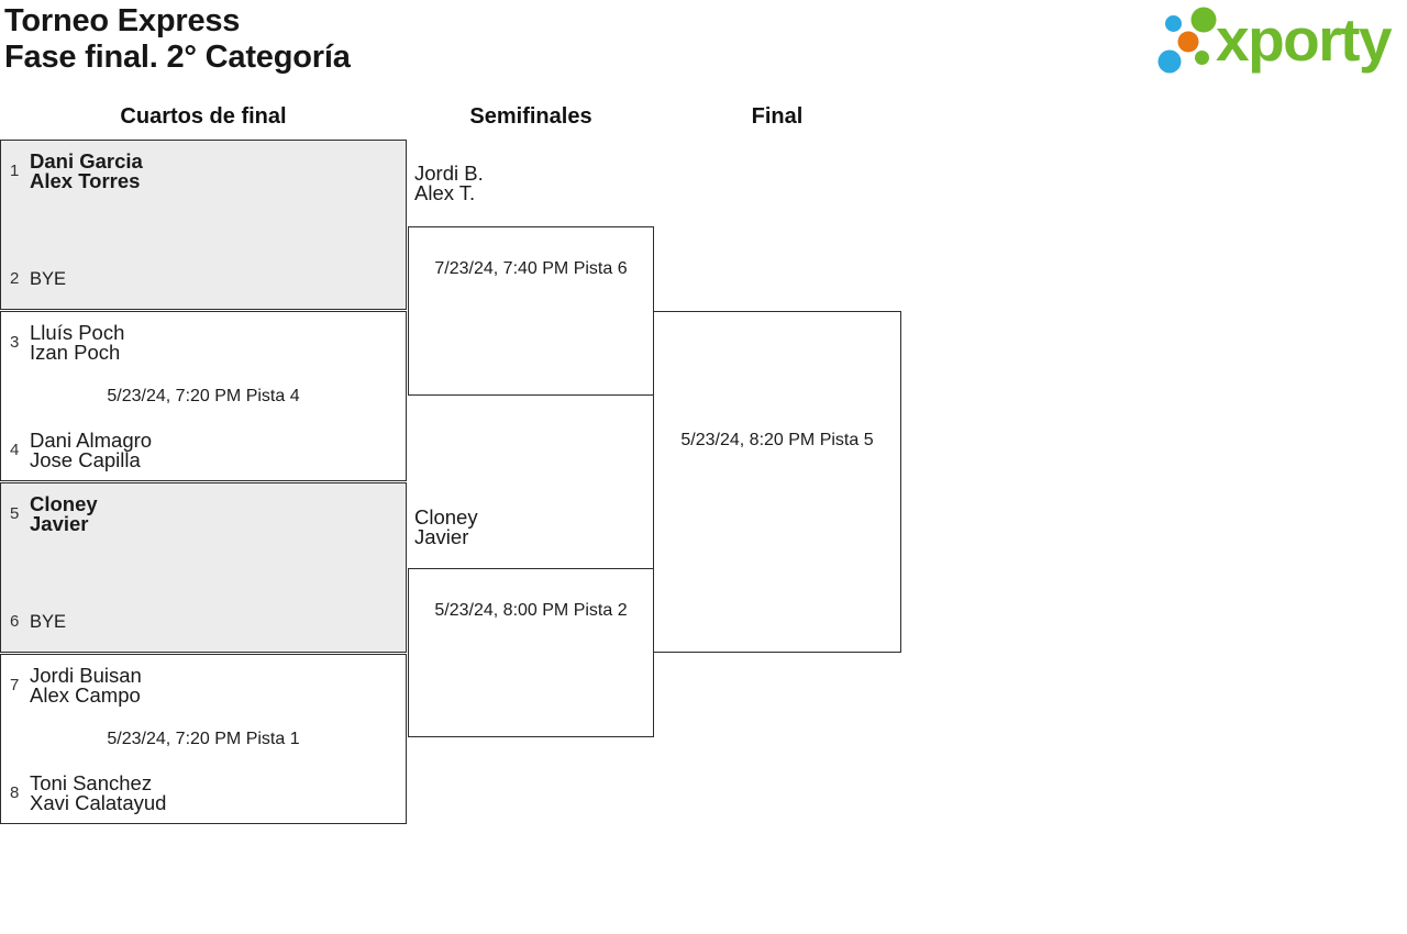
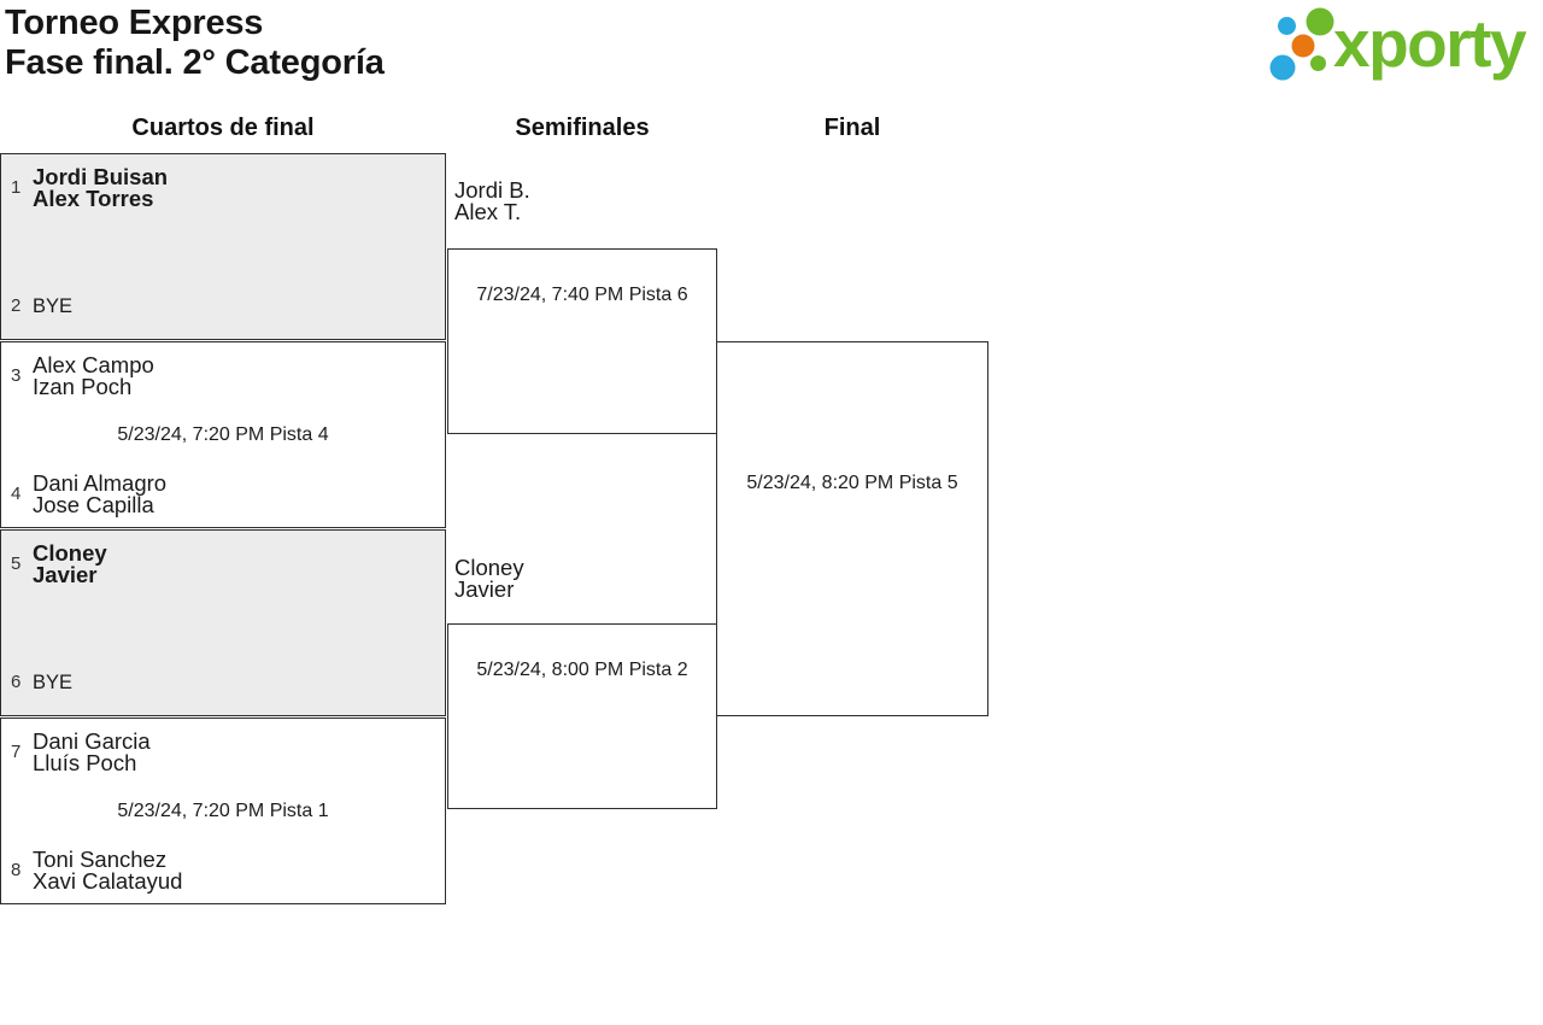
  Torneo Express
  Fase final. 2° Categoría
  xporty
  Cuartos de final
  Semifinales
  Final
  1
- Dani Garcia
+ Jordi Buisan
  Alex Torres
  2
  BYE
  3
- Lluís Poch
+ Alex Campo
  Izan Poch
  5/23/24, 7:20 PM Pista 4
  4
  Dani Almagro
  Jose Capilla
  5
  Cloney
  Javier
  6
  BYE
  7
- Jordi Buisan
+ Dani Garcia
- Alex Campo
+ Lluís Poch
  5/23/24, 7:20 PM Pista 1
  8
  Toni Sanchez
  Xavi Calatayud
  Jordi B.
  Alex T.
  Cloney
  Javier
  7/23/24, 7:40 PM Pista 6
  5/23/24, 8:00 PM Pista 2
  5/23/24, 8:20 PM Pista 5
